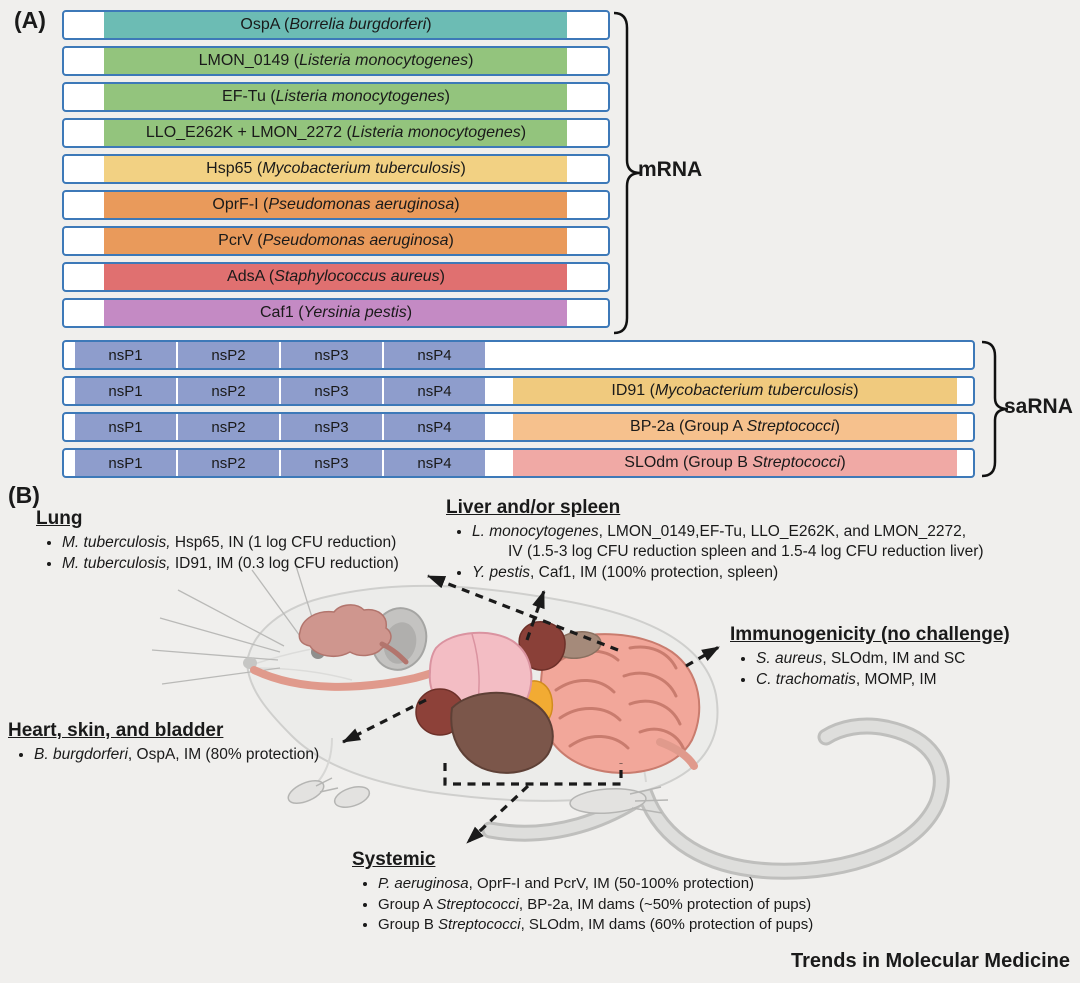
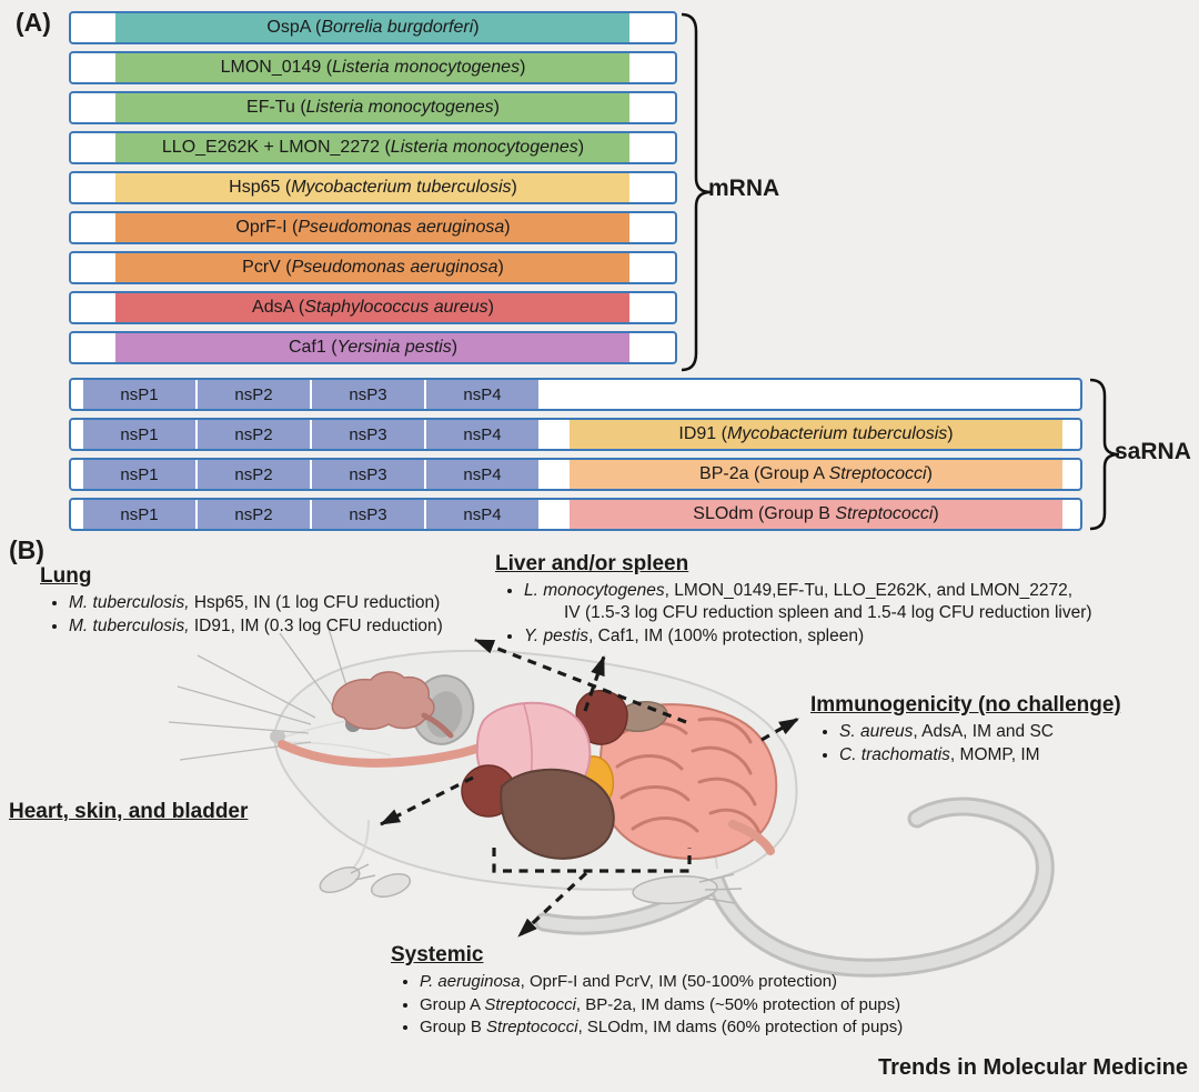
  (A)
  (B)
  OspA (
  Borrelia burgdorferi
  )
  LMON_0149 (
  Listeria monocytogenes
  )
  EF-Tu (
  Listeria monocytogenes
  )
  LLO_E262K + LMON_2272 (
  Listeria monocytogenes
  )
  Hsp65 (
  Mycobacterium tuberculosis
  )
  OprF-I (
  Pseudomonas aeruginosa
  )
  PcrV (
  Pseudomonas aeruginosa
  )
  AdsA (
  Staphylococcus aureus
  )
  Caf1 (
  Yersinia pestis
  )
  nsP1
  nsP2
  nsP3
  nsP4
  nsP1
  nsP2
  nsP3
  nsP4
  ID91 (Mycobacterium tuberculosis)
  nsP1
  nsP2
  nsP3
  nsP4
  BP-2a (Group A Streptococci)
  nsP1
  nsP2
  nsP3
  nsP4
  SLOdm (Group B Streptococci)
  mRNA
  saRNA
  Trends in Molecular Medicine
  Lung
  M. tuberculosis, Hsp65, IN (1 log CFU reduction)
  M. tuberculosis, ID91, IM (0.3 log CFU reduction)
  Liver and/or spleen
  L. monocytogenes, LMON_0149,EF-Tu, LLO_E262K, and LMON_2272,
  IV (1.5-3 log CFU reduction spleen and 1.5-4 log CFU reduction liver)
  Y. pestis, Caf1, IM (100% protection, spleen)
  Immunogenicity (no challenge)
- S. aureus, SLOdm, IM and SC
+ S. aureus, AdsA, IM and SC
  C. trachomatis, MOMP, IM
  Heart, skin, and bladder
- B. burgdorferi, OspA, IM (80% protection)
  Systemic
  P. aeruginosa, OprF-I and PcrV, IM (50-100% protection)
  Group A Streptococci, BP-2a, IM dams (~50% protection of pups)
  Group B Streptococci, SLOdm, IM dams (60% protection of pups)
